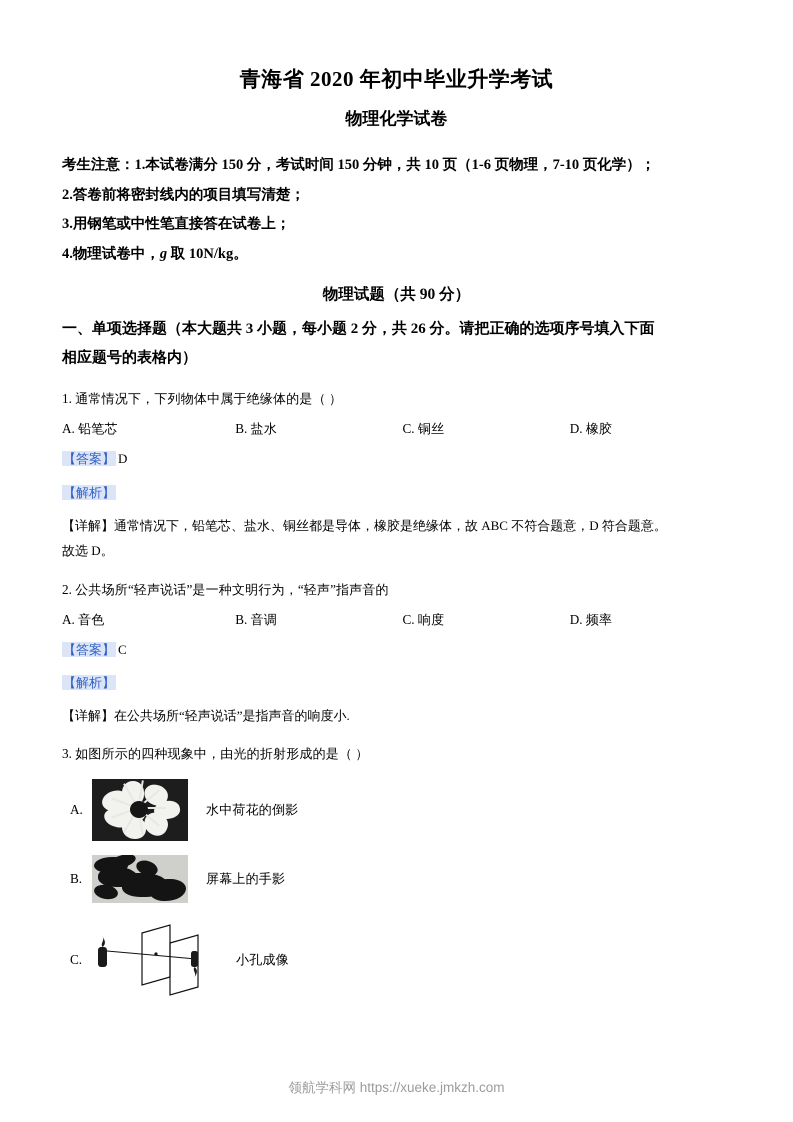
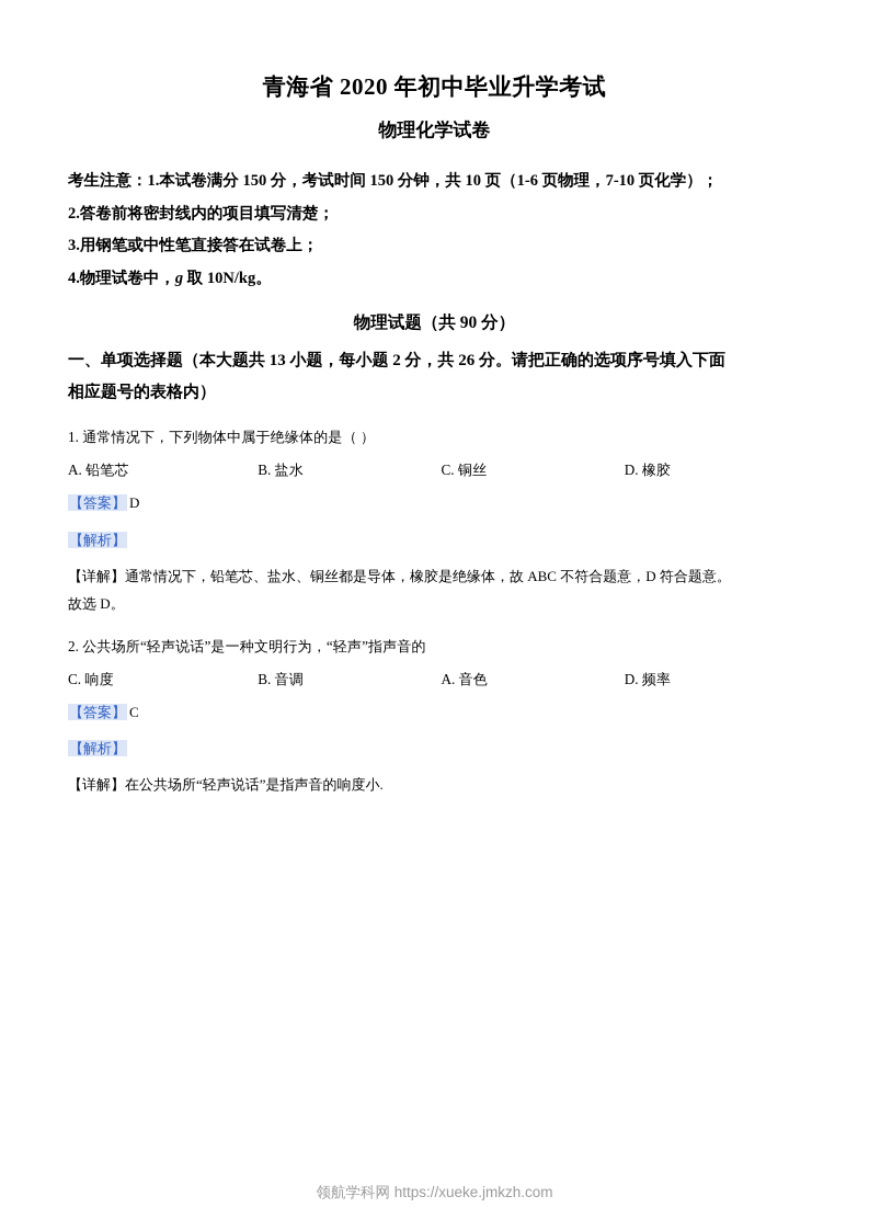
  青海省 2020 年初中毕业升学考试
  物理化学试卷
  考生注意：1.本试卷满分 150 分，考试时间 150 分钟，共 10 页（1-6 页物理，7-10 页化学）；
  2.答卷前将密封线内的项目填写清楚；
  3.用钢笔或中性笔直接答在试卷上；
  4.物理试卷中，g 取 10N/kg。
  物理试题（共 90 分）
- 一、单项选择题（本大题共 3 小题，每小题 2 分，共 26 分。请把正确的选项序号填入下面
+ 一、单项选择题（本大题共 13 小题，每小题 2 分，共 26 分。请把正确的选项序号填入下面
  相应题号的表格内）
  1. 通常情况下，下列物体中属于绝缘体的是（ ）
  A. 铅笔芯
  B. 盐水
  C. 铜丝
  D. 橡胶
  【答案】 D
  【解析】
  【详解】通常情况下，铅笔芯、盐水、铜丝都是导体，橡胶是绝缘体，故 ABC 不符合题意，D 符合题意。
  故选 D。
  2. 公共场所“轻声说话”是一种文明行为，“轻声”指声音的
- A. 音色
+ C. 响度
  B. 音调
- C. 响度
+ A. 音色
  D. 频率
  【答案】 C
  【解析】
  【详解】在公共场所“轻声说话”是指声音的响度小.
- 3. 如图所示的四种现象中，由光的折射形成的是（ ）
- A.
- 水中荷花的倒影
- B.
- 屏幕上的手影
- C.
- 小孔成像
  领航学科网 https://xueke.jmkzh.com
